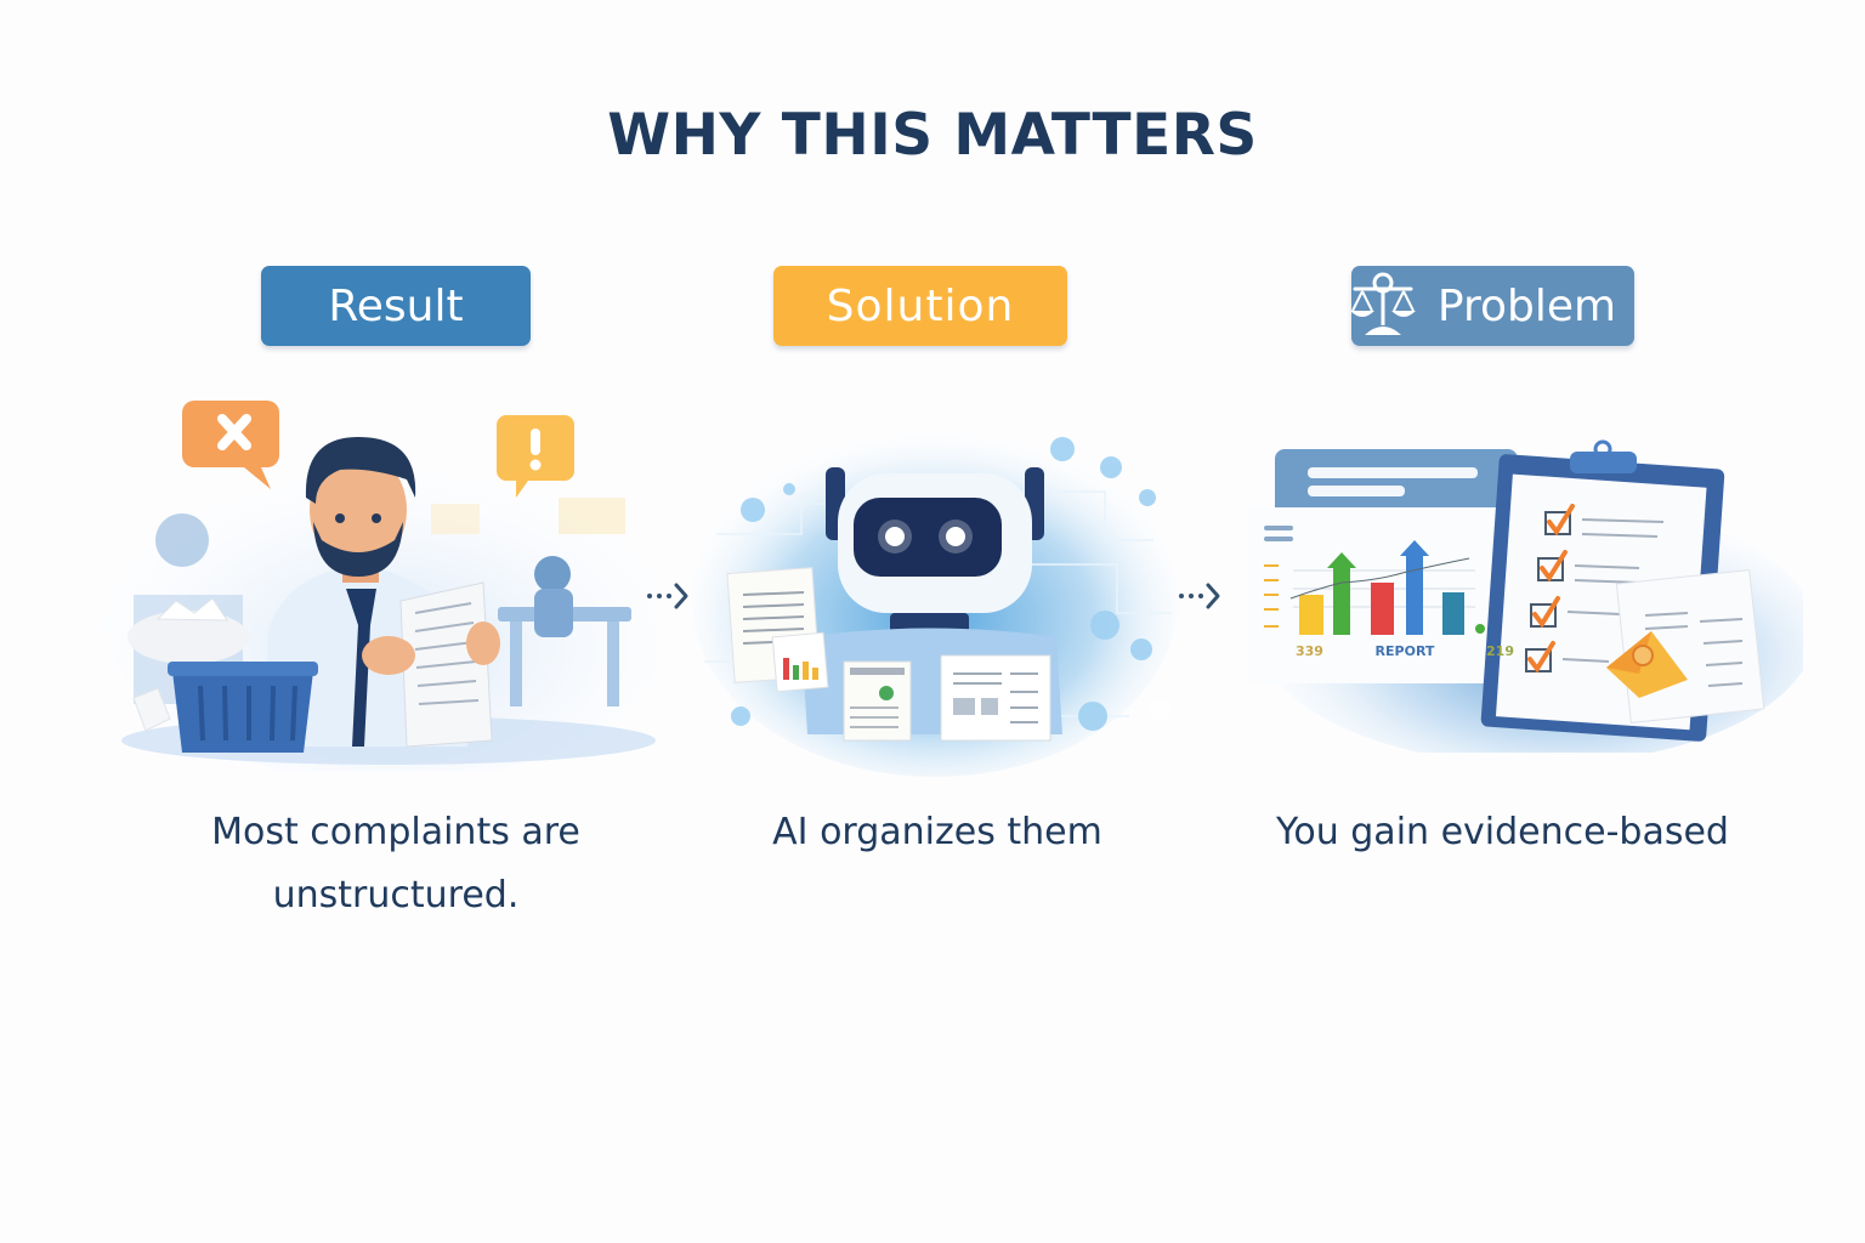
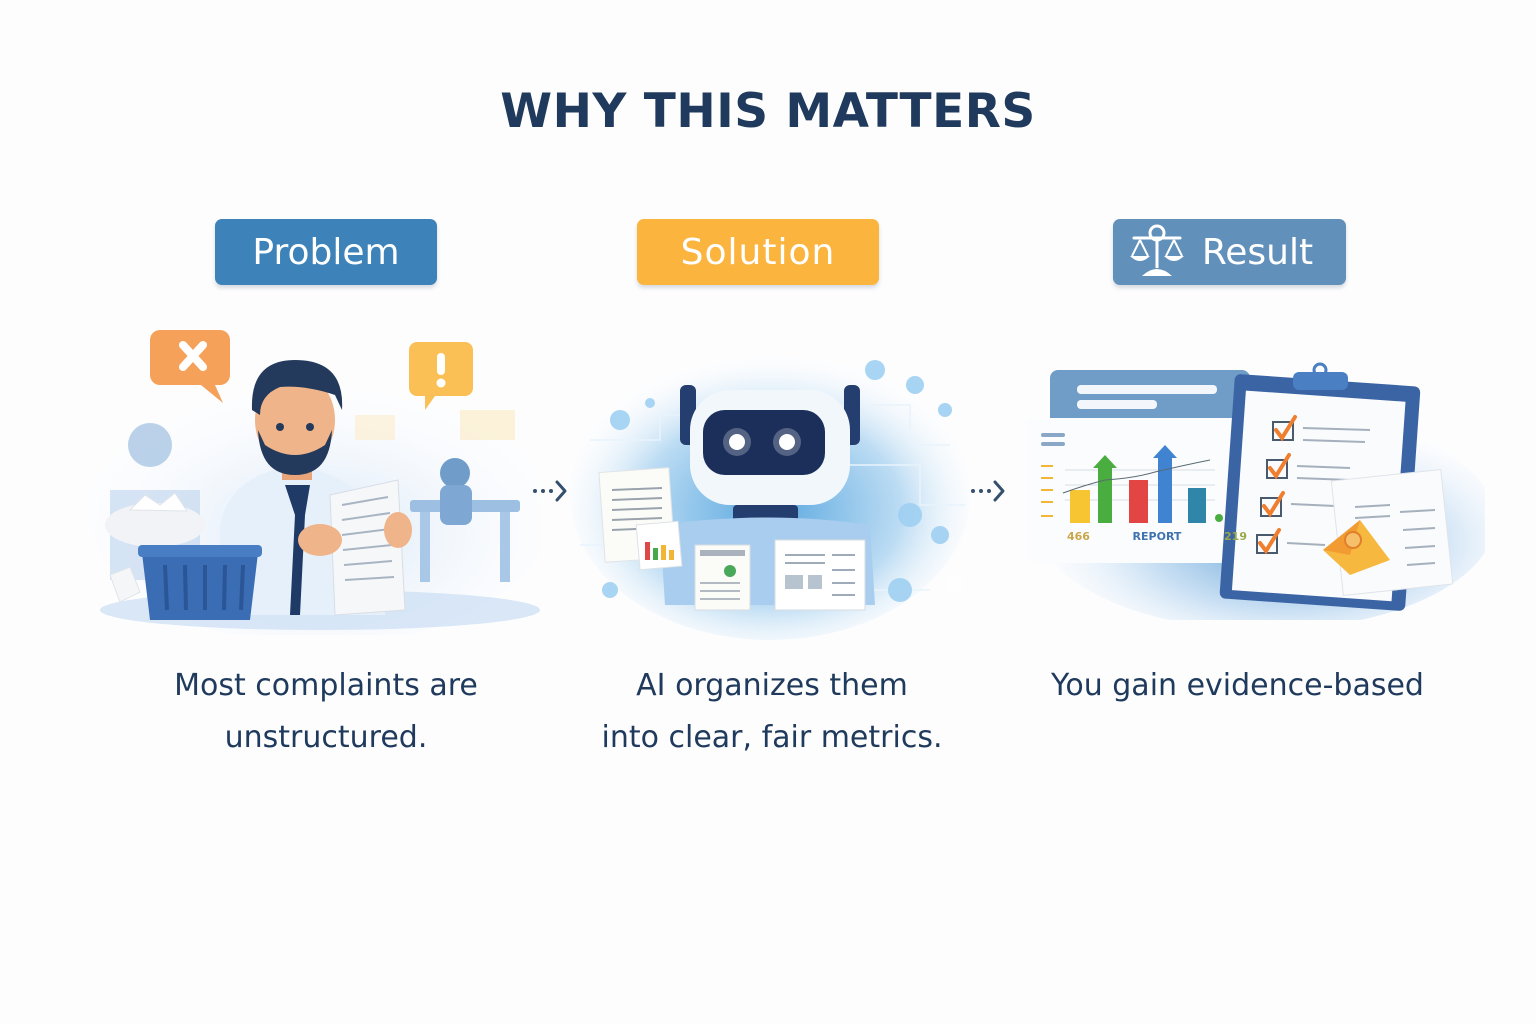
  WHY THIS MATTERS
- Result
+ Problem
  Solution
- Problem
+ Result
- 339
+ 466
  REPORT
  219
  Most complaints are
  unstructured.
  AI organizes them
+ into clear, fair metrics.
  You gain evidence-based
